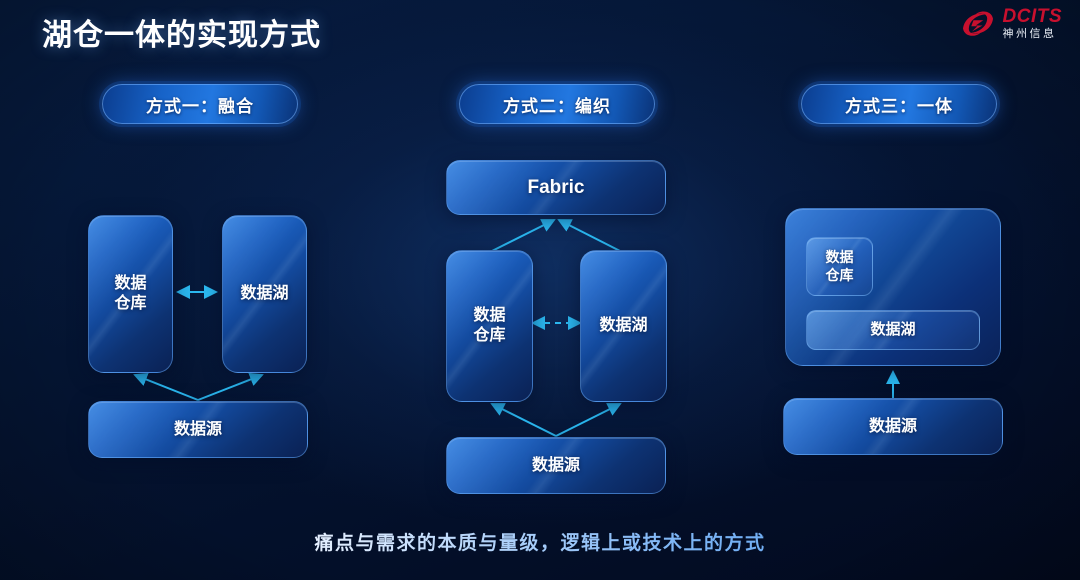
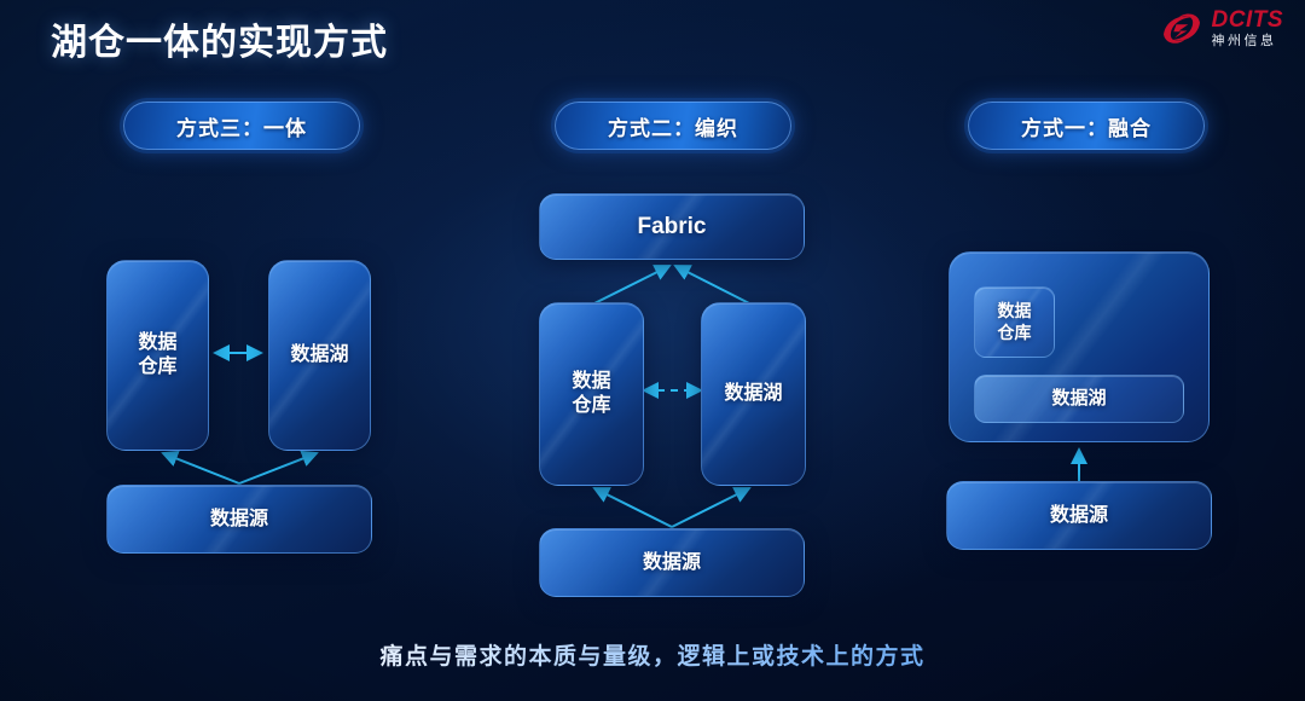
  湖仓一体的实现方式
  DCITS
  神州信息
- 方式一：融合
+ 方式三：一体
  方式二：编织
- 方式三：一体
+ 方式一：融合
  痛点与需求的本质与量级，逻辑上或技术上的方式
